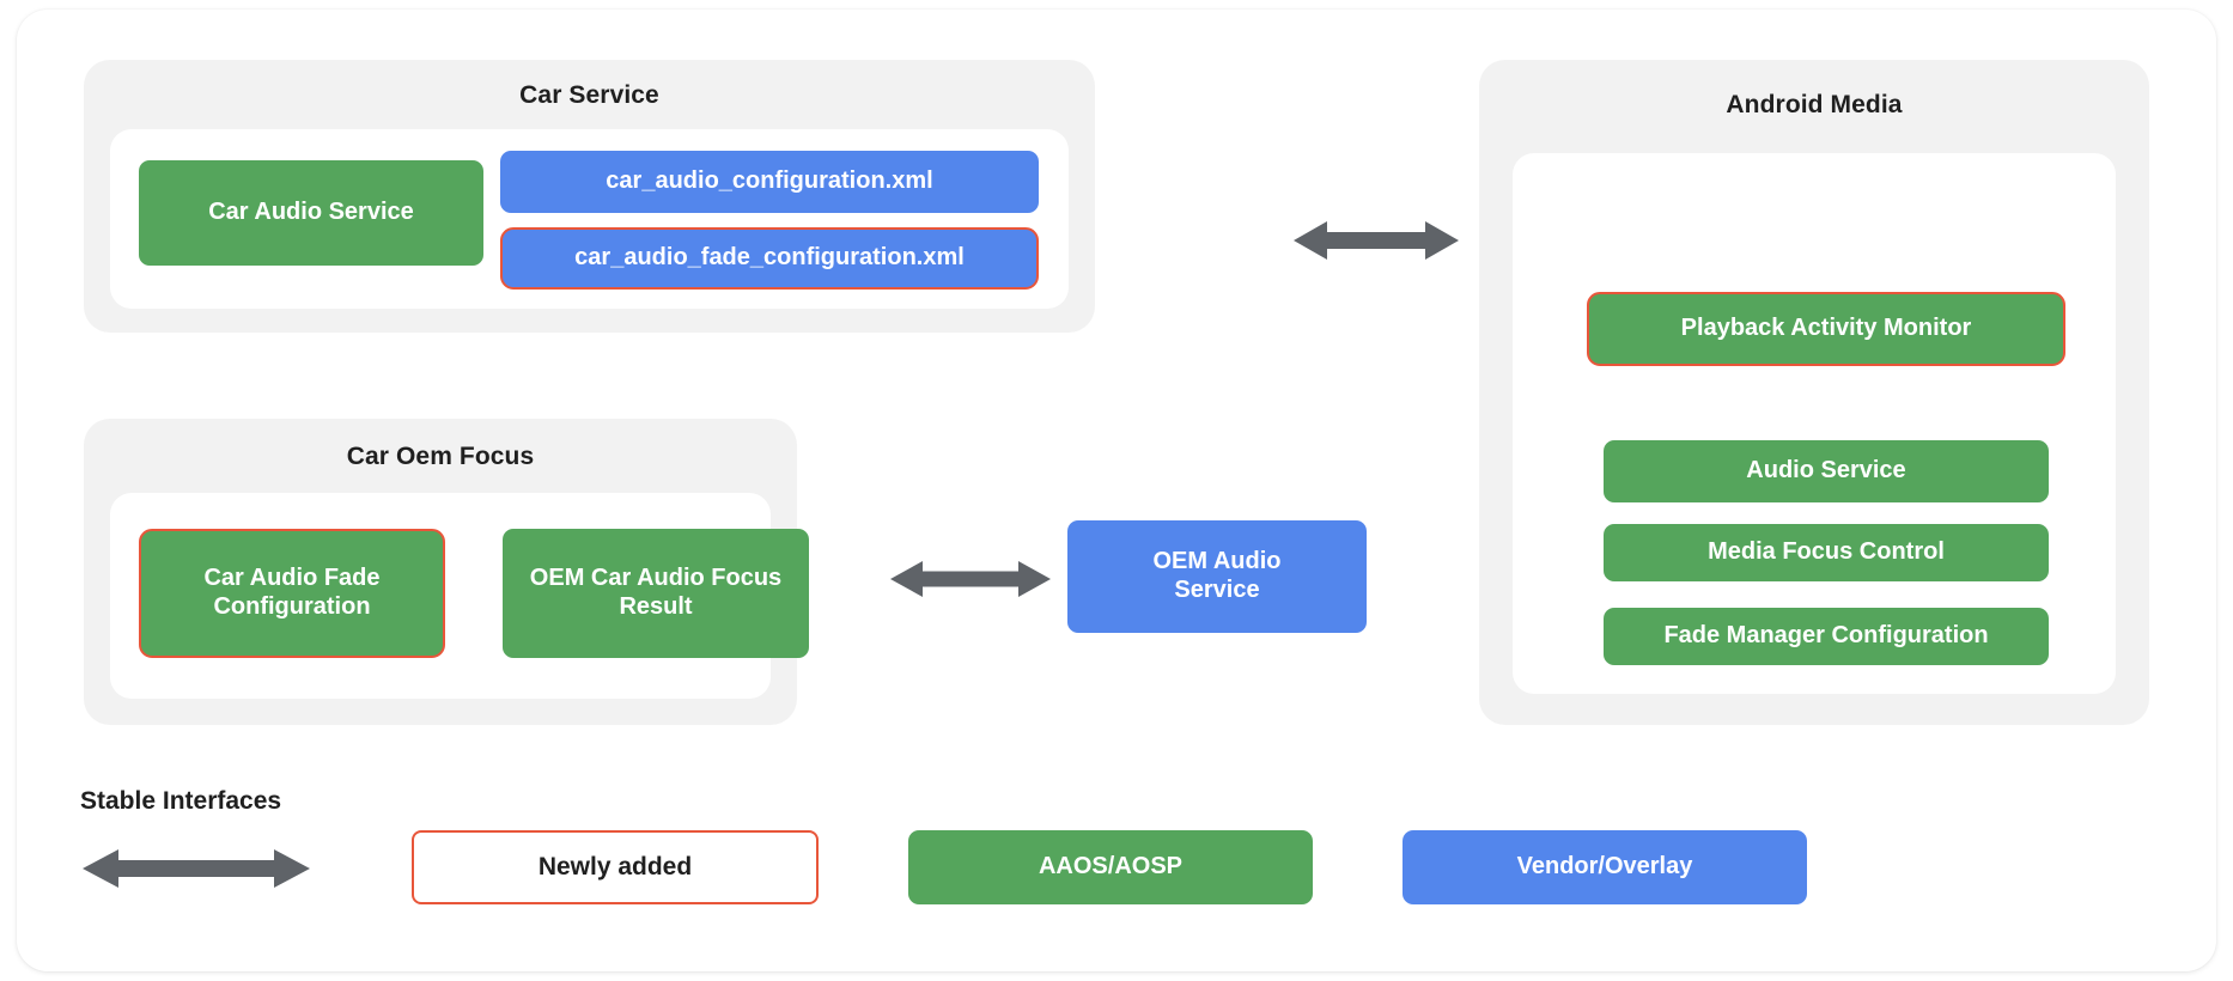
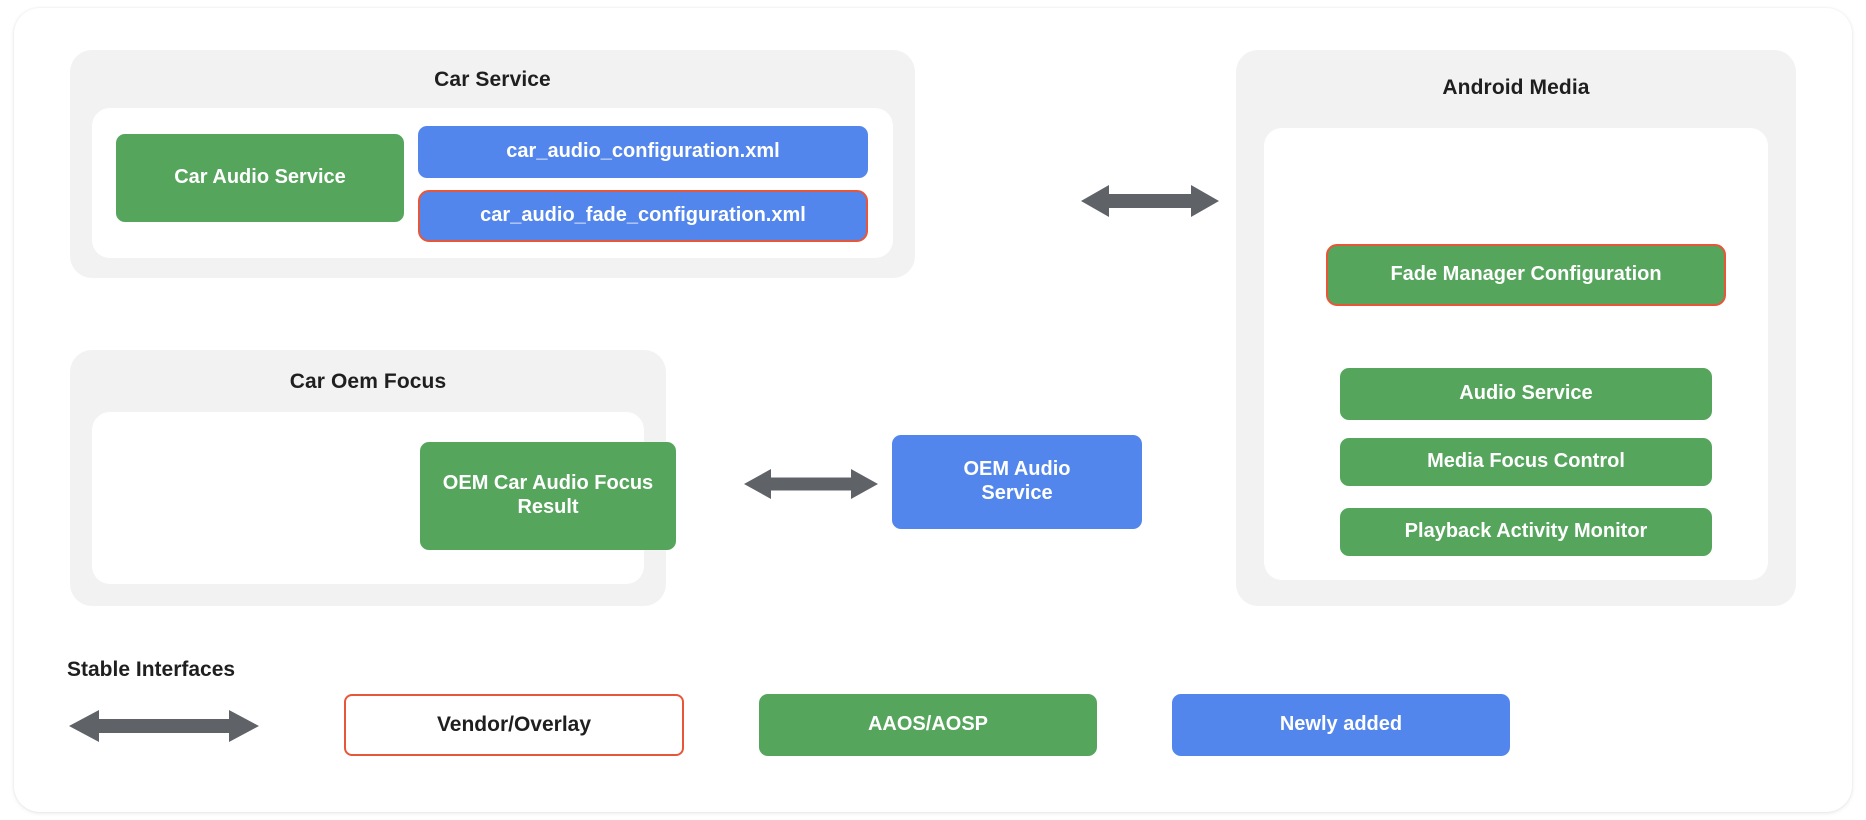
  Car Service
  Car Audio Service
  car_audio_configuration.xml
  car_audio_fade_configuration.xml
  Car Oem Focus
- Car Audio Fade Configuration
  OEM Car Audio Focus Result
  Android Media
- Playback Activity Monitor
+ Fade Manager Configuration
  Audio Service
  Media Focus Control
- Fade Manager Configuration
+ Playback Activity Monitor
  OEM Audio
  Service
  Stable Interfaces
- Newly added
+ Vendor/Overlay
  AAOS/AOSP
- Vendor/Overlay
+ Newly added
